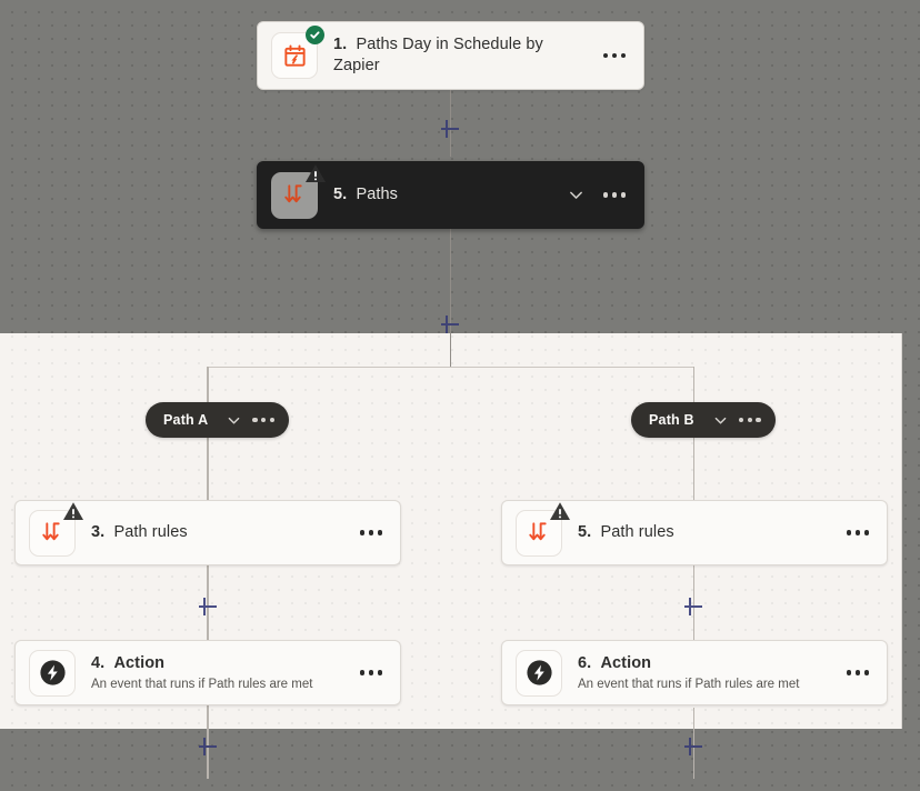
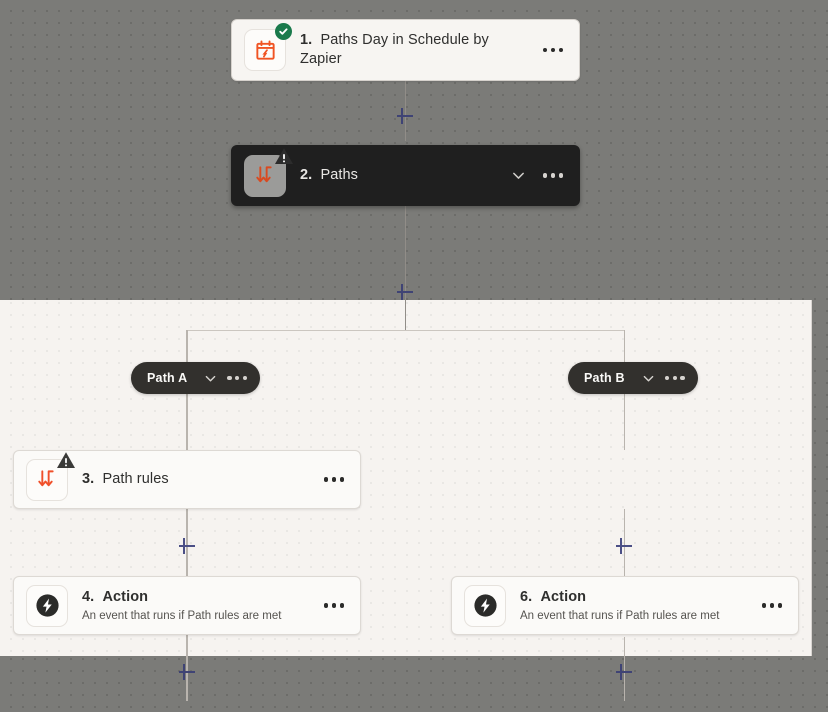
  1. Paths Day in Schedule by Zapier
- 5. Paths
+ 2. Paths
  Path A
  Path B
  3. Path rules
  4. Action
  An event that runs if Path rules are met
- 5. Path rules
  6. Action
  An event that runs if Path rules are met
